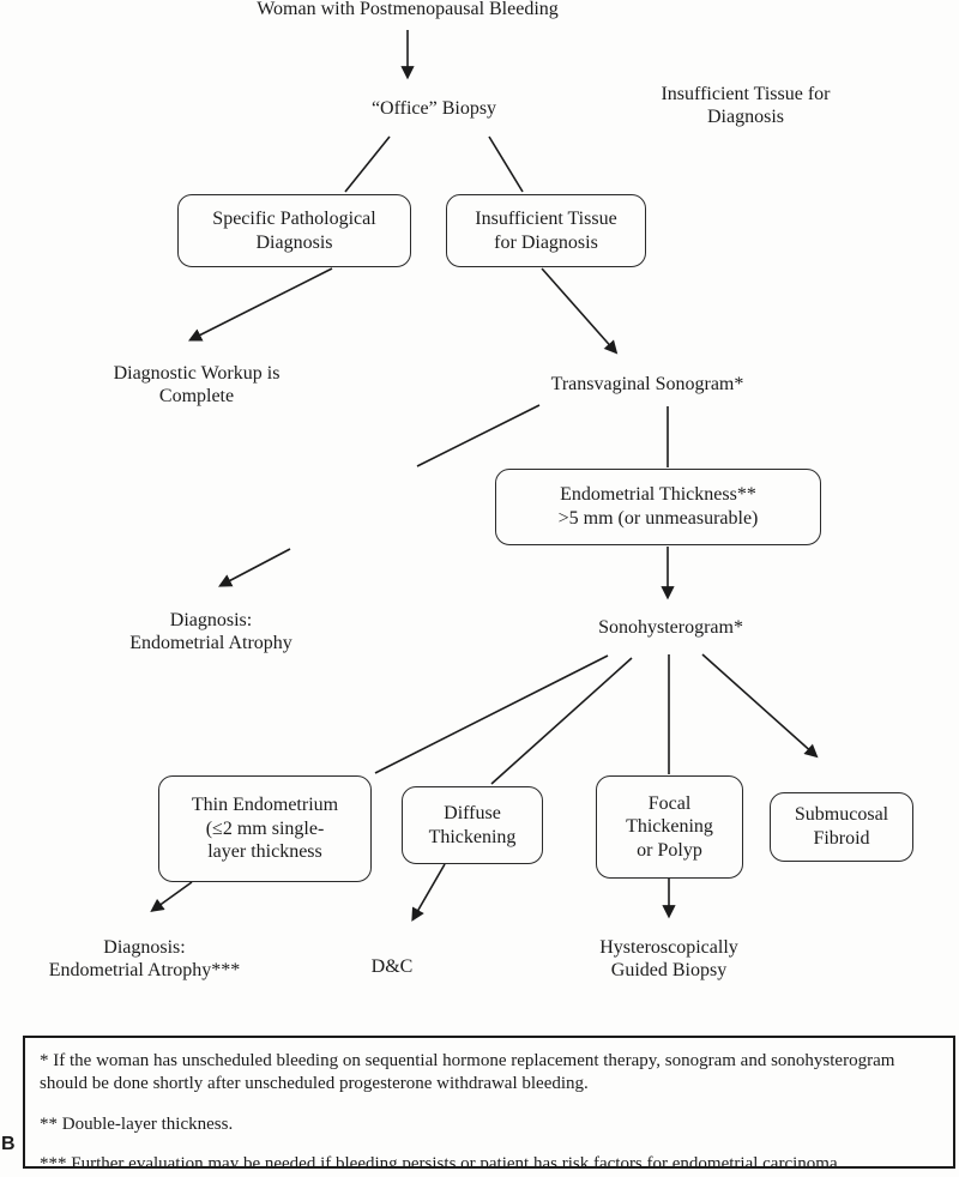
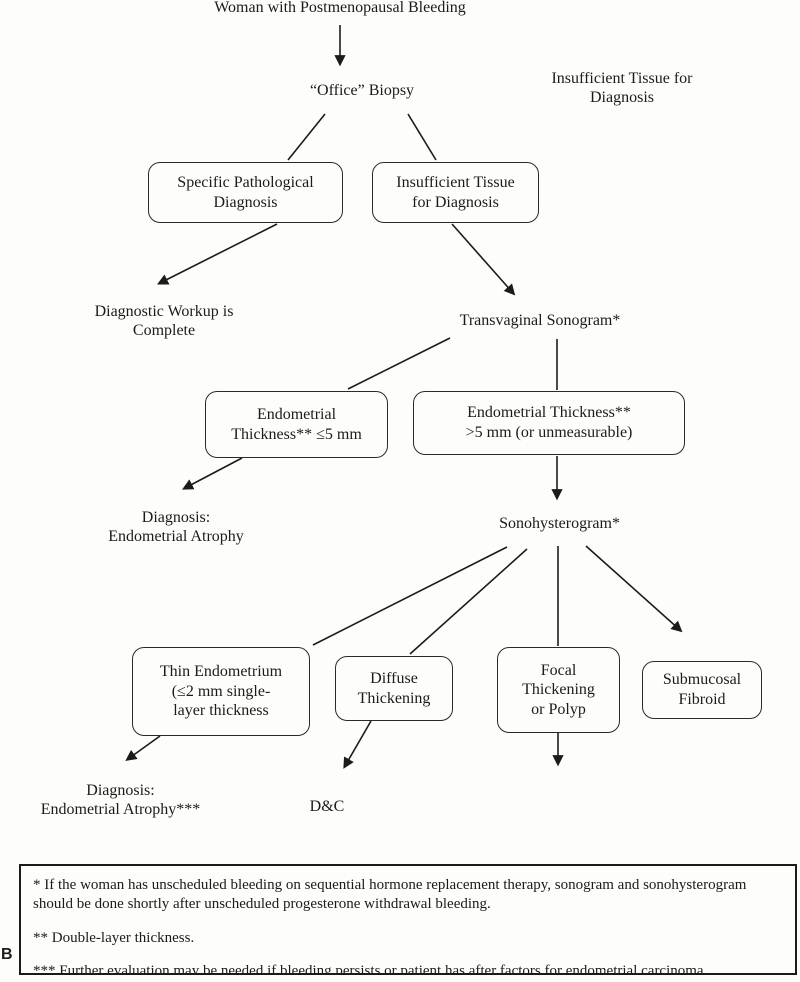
  Woman with Postmenopausal Bleeding
  “Office” Biopsy
  Insufficient Tissue for
  Diagnosis
  Specific Pathological
  Diagnosis
  Insufficient Tissue
  for Diagnosis
  Diagnostic Workup is
  Complete
  Transvaginal Sonogram*
+ Endometrial
+ Thickness** ≤5 mm
  Endometrial Thickness**
  >5 mm (or unmeasurable)
  Diagnosis:
  Endometrial Atrophy
  Sonohysterogram*
  Thin Endometrium
  (≤2 mm single-
  layer thickness
  Diffuse
  Thickening
  Focal
  Thickening
  or Polyp
  Submucosal
  Fibroid
  Diagnosis:
  Endometrial Atrophy***
  D&C
- Hysteroscopically
- Guided Biopsy
  * If the woman has unscheduled bleeding on sequential hormone replacement therapy, sonogram and sonohysterogram should be done shortly after unscheduled progesterone withdrawal bleeding.
  ** Double-layer thickness.
- *** Further evaluation may be needed if bleeding persists or patient has risk factors for endometrial carcinoma.
+ *** Further evaluation may be needed if bleeding persists or patient has after factors for endometrial carcinoma.
  B
